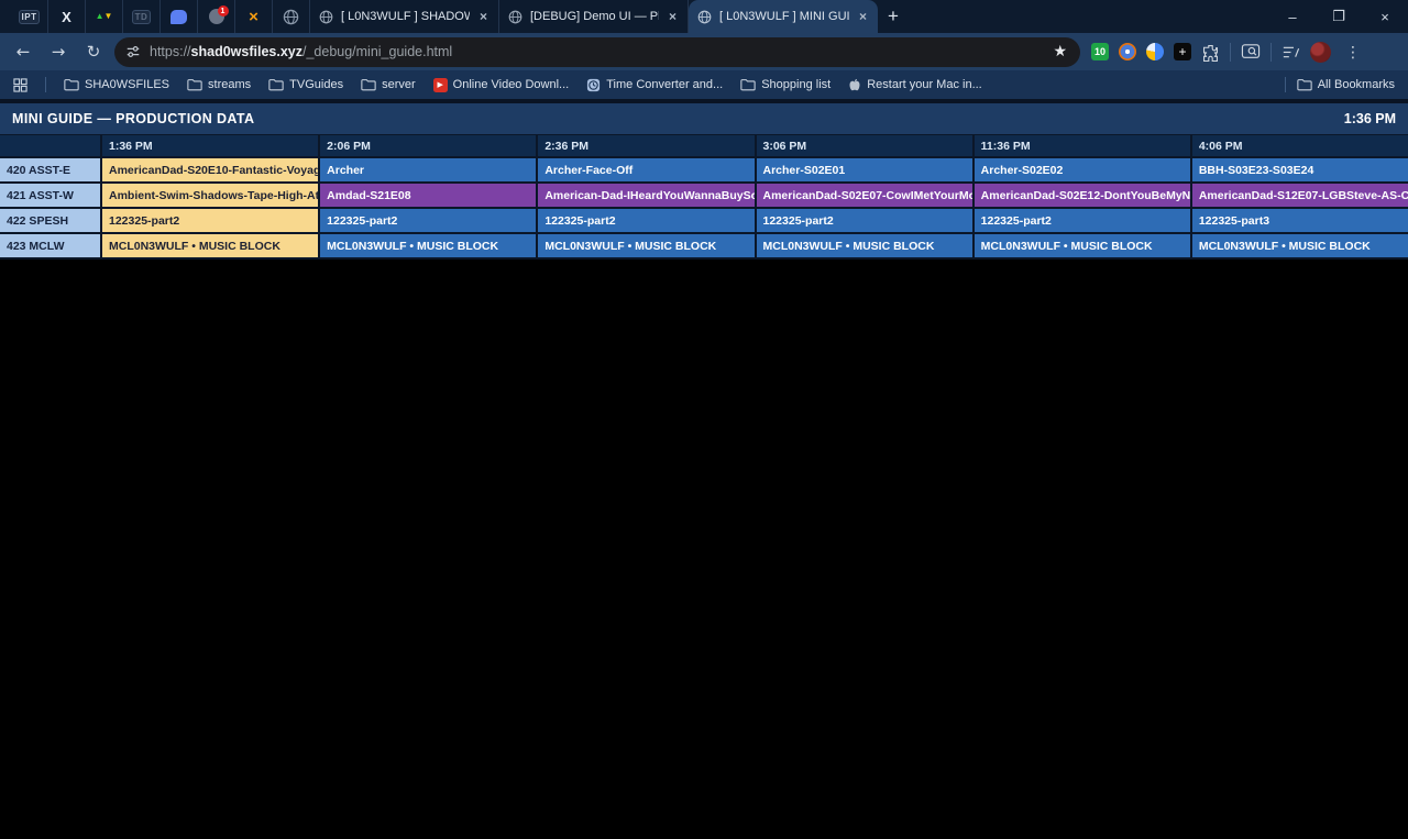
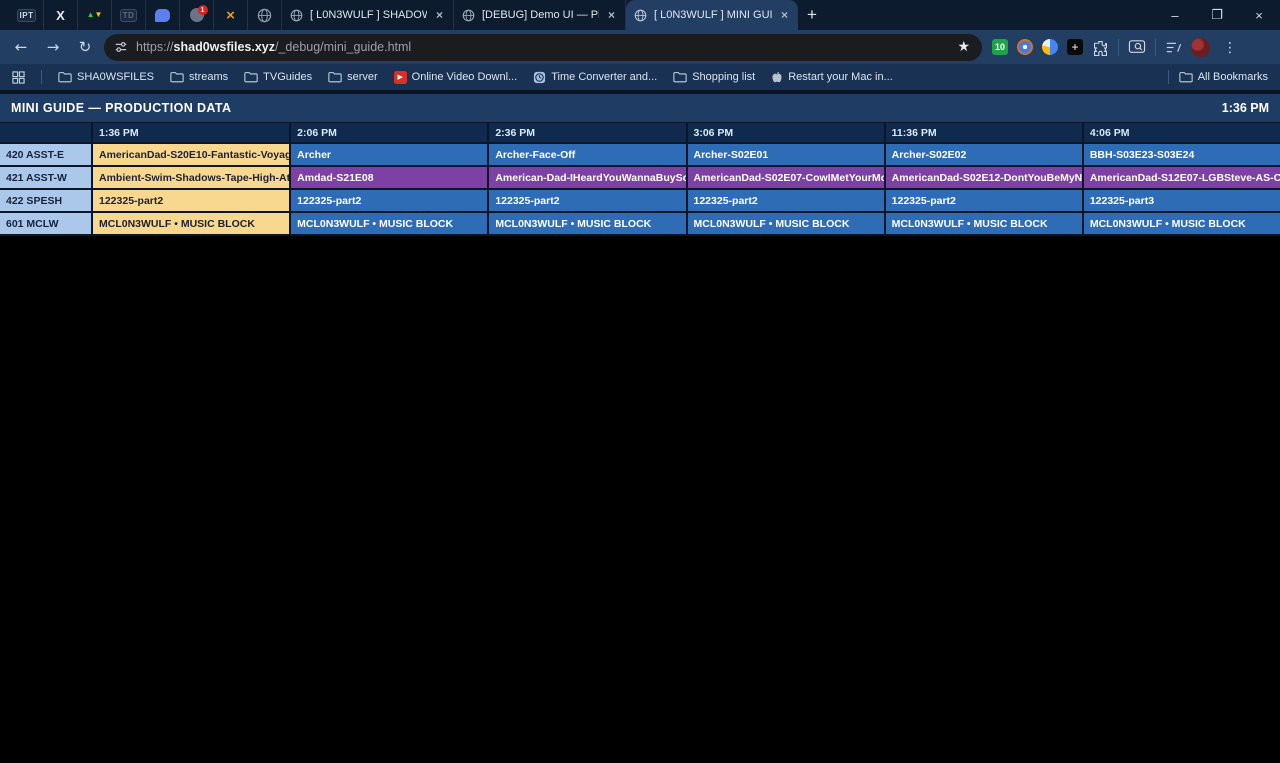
  IPT
  X
  ▲▼
  TD
  ×
  ×
  ×
  [ L0N3WULF ] MINI GUI
  ×
  +
  –
  ❐
  ×
  ←
  →
  ↻
  https://shad0wsfiles.xyz/_debug/mini_guide.html
  ★
  10
  +
  ⋮
  SHA0WSFILES
  streams
  TVGuides
  server
  Online Video Downl...
  Time Converter and...
  Shopping list
  Restart your Mac in...
  All Bookmarks
  MINI GUIDE — PRODUCTION DATA
  1:36 PM
  1:36 PM
  2:06 PM
  2:36 PM
  3:06 PM
  11:36 PM
  4:06 PM
  420 ASST-E
  AmericanDad-S20E10-Fantastic-Voyag
  Archer
  Archer-Face-Off
  Archer-S02E01
  Archer-S02E02
  BBH-S03E23-S03E24
  421 ASST-W
  Ambient-Swim-Shadows-Tape-High-At
  Amdad-S21E08
  American-Dad-IHeardYouWannaBuyS
  AmericanDad-S02E07-CowIMetYourM
  AmericanDad-S02E12-DontYouBeMyN
  AmericanDad-S12E07-LGBSteve-AS-C
  422 SPESH
  122325-part2
  122325-part2
  122325-part2
  122325-part2
  122325-part2
  122325-part3
- 423 MCLW
+ 601 MCLW
  MCL0N3WULF • MUSIC BLOCK
  MCL0N3WULF • MUSIC BLOCK
  MCL0N3WULF • MUSIC BLOCK
  MCL0N3WULF • MUSIC BLOCK
  MCL0N3WULF • MUSIC BLOCK
  MCL0N3WULF • MUSIC BLOCK
